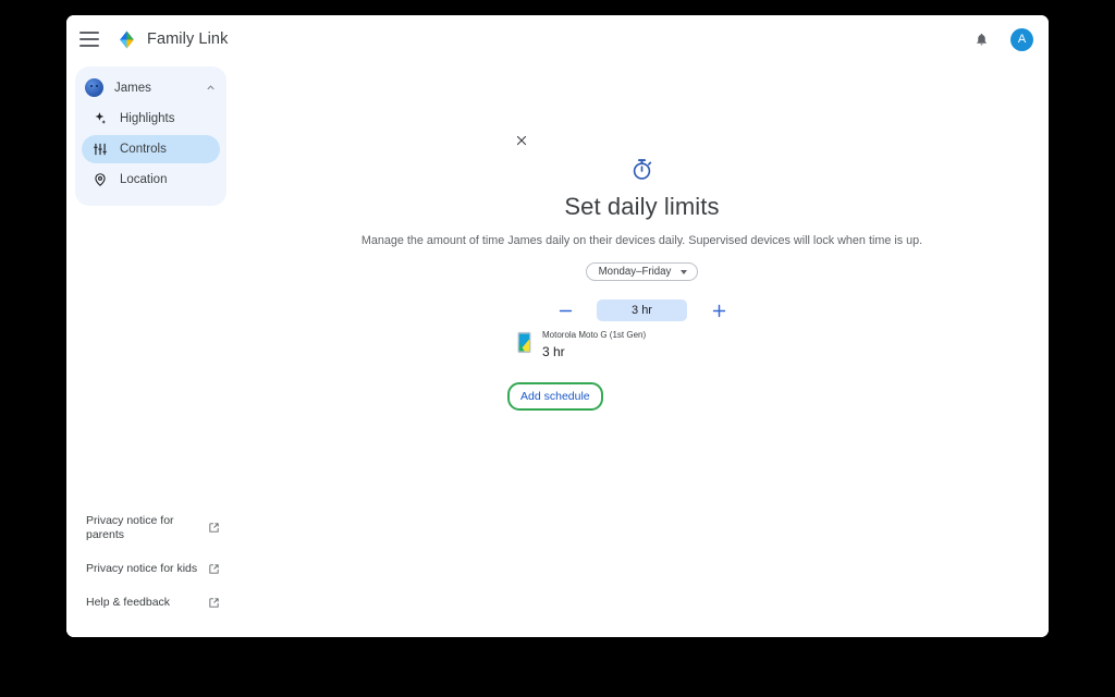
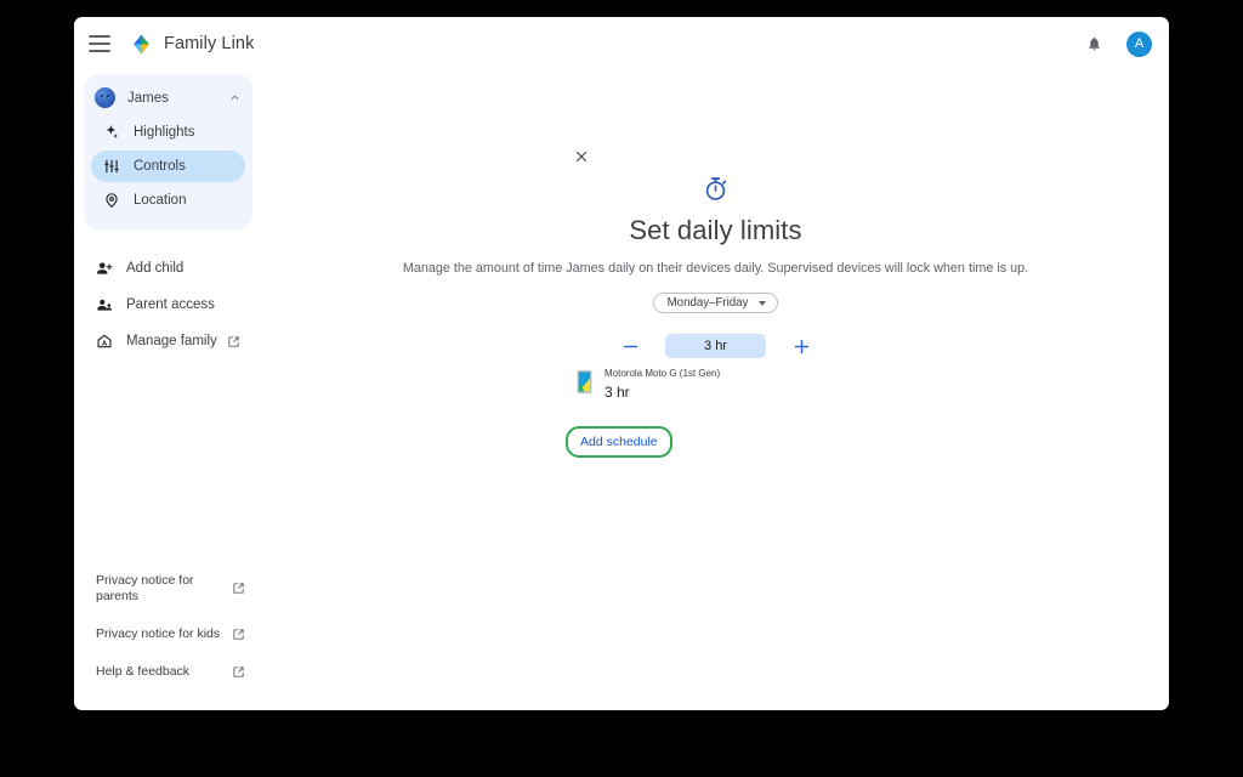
  Family Link
  A
  James
  Highlights
  Controls
  Location
+ Add child
+ Parent access
+ Manage family
  Privacy notice for parents
  Privacy notice for kids
  Help & feedback
  Set daily limits
  Manage the amount of time James daily on their devices daily. Supervised devices will lock when time is up.
  Monday–Friday
  3 hr
  Motorola Moto G (1st Gen)
  3 hr
  Add schedule
